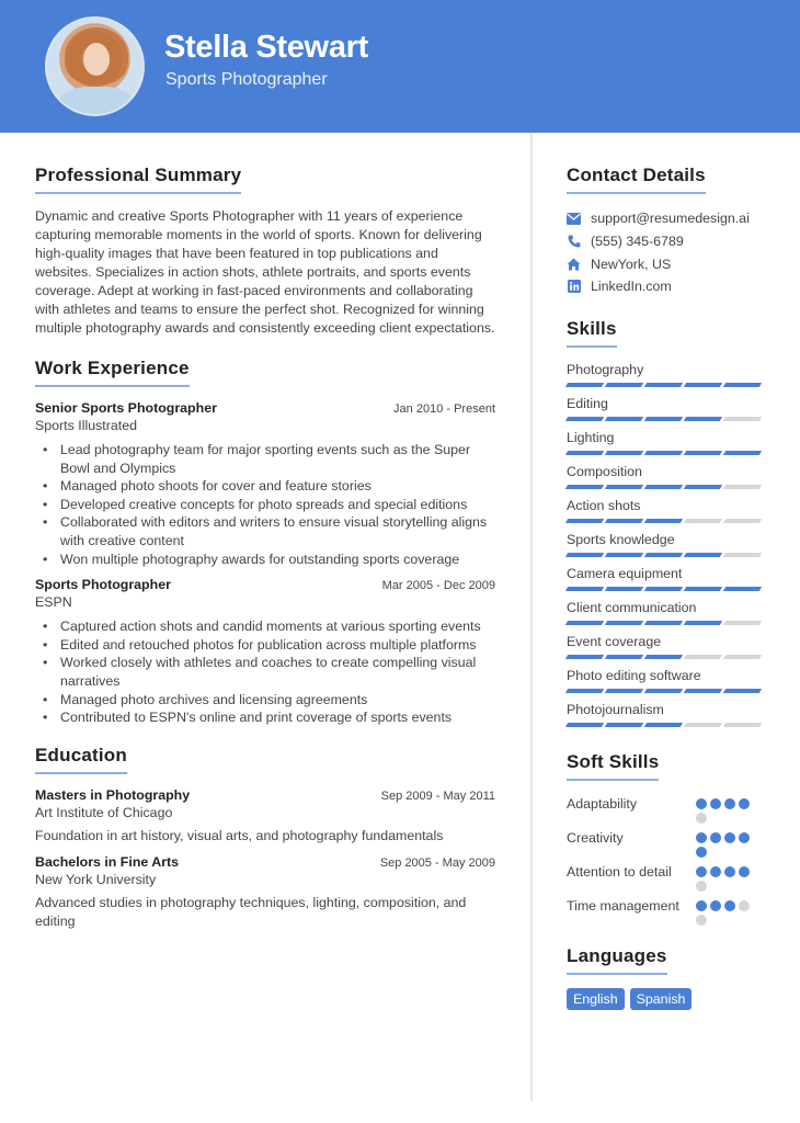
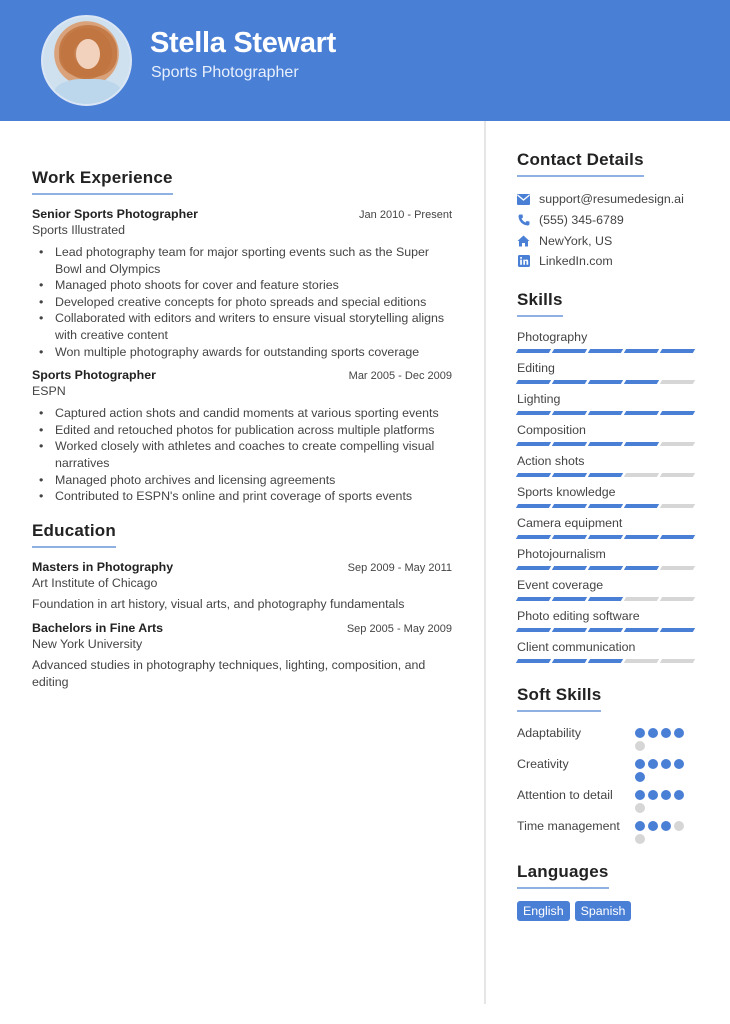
  Stella Stewart
  Sports Photographer
- Professional Summary
- Dynamic and creative Sports Photographer with 11 years of experience capturing memorable moments in the world of sports. Known for delivering high-quality images that have been featured in top publications and websites. Specializes in action shots, athlete portraits, and sports events coverage. Adept at working in fast-paced environments and collaborating with athletes and teams to ensure the perfect shot. Recognized for winning multiple photography awards and consistently exceeding client expectations.
  Work Experience
  Senior Sports Photographer
  Jan 2010 - Present
  Sports Illustrated
  Lead photography team for major sporting events such as the Super Bowl and Olympics
  Managed photo shoots for cover and feature stories
  Developed creative concepts for photo spreads and special editions
  Collaborated with editors and writers to ensure visual storytelling aligns with creative content
  Won multiple photography awards for outstanding sports coverage
  Sports Photographer
  Mar 2005 - Dec 2009
  ESPN
  Captured action shots and candid moments at various sporting events
  Edited and retouched photos for publication across multiple platforms
  Worked closely with athletes and coaches to create compelling visual narratives
  Managed photo archives and licensing agreements
  Contributed to ESPN's online and print coverage of sports events
  Education
  Masters in Photography
  Sep 2009 - May 2011
  Art Institute of Chicago
  Foundation in art history, visual arts, and photography fundamentals
  Bachelors in Fine Arts
  Sep 2005 - May 2009
  New York University
  Advanced studies in photography techniques, lighting, composition, and editing
  Contact Details
  support@resumedesign.ai
  (555) 345-6789
  NewYork, US
  LinkedIn.com
  Skills
  Photography
  Editing
  Lighting
  Composition
  Action shots
  Sports knowledge
  Camera equipment
- Client communication
+ Photojournalism
  Event coverage
  Photo editing software
- Photojournalism
+ Client communication
  Soft Skills
  Adaptability
  Creativity
  Attention to detail
  Time management
  Languages
  English
  Spanish
